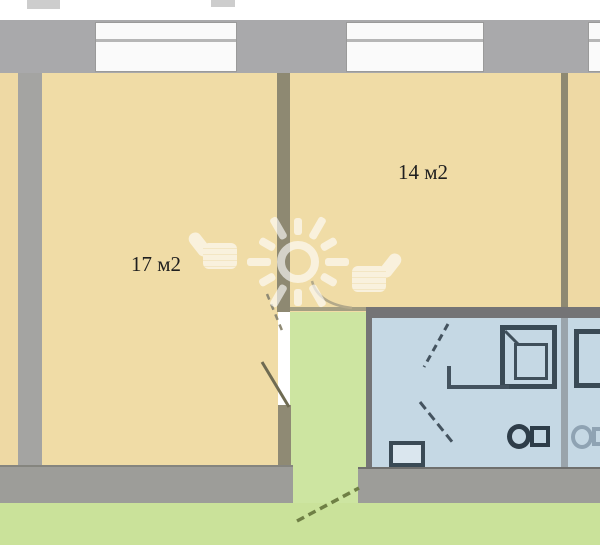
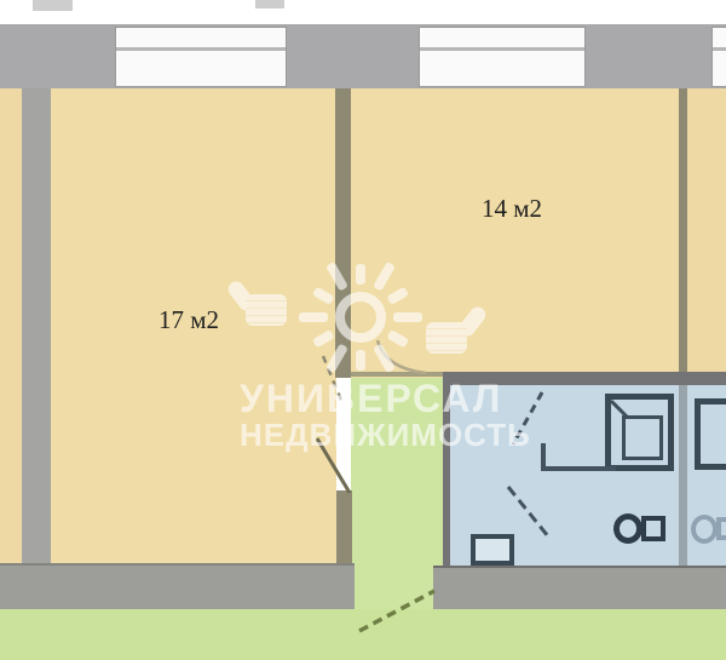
  17 м2
  14 м2
+ УНИВЕРСАЛ
+ НЕДВИЖИМОСТЬ
